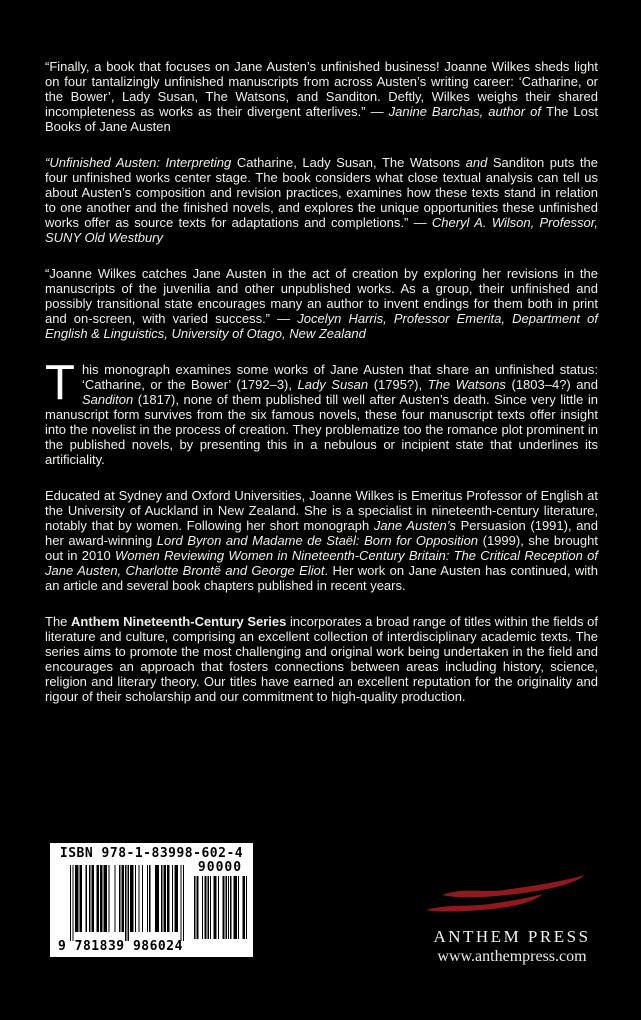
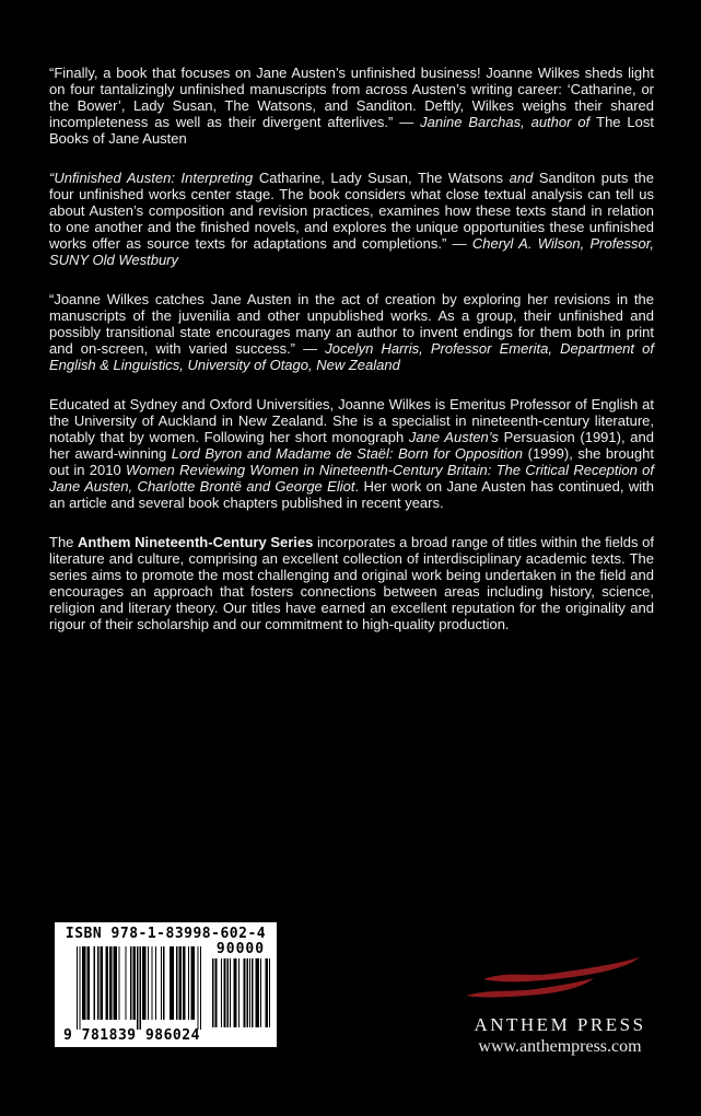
- “Finally, a book that focuses on Jane Austen’s unfinished business! Joanne Wilkes sheds light on four tantalizingly unfinished manuscripts from across Austen’s writing career: ‘Catharine, or the Bower’, Lady Susan, The Watsons, and Sanditon. Deftly, Wilkes weighs their shared incompleteness as works as their divergent afterlives.” — Janine Barchas, author of The Lost Books of Jane Austen
+ “Finally, a book that focuses on Jane Austen’s unfinished business! Joanne Wilkes sheds light on four tantalizingly unfinished manuscripts from across Austen’s writing career: ‘Catharine, or the Bower’, Lady Susan, The Watsons, and Sanditon. Deftly, Wilkes weighs their shared incompleteness as well as their divergent afterlives.” — Janine Barchas, author of The Lost Books of Jane Austen
  “Unfinished Austen: Interpreting Catharine, Lady Susan, The Watsons and Sanditon puts the four unfinished works center stage. The book considers what close textual analysis can tell us about Austen’s composition and revision practices, examines how these texts stand in relation to one another and the finished novels, and explores the unique opportunities these unfinished works offer as source texts for adaptations and completions.” — Cheryl A. Wilson, Professor, SUNY Old Westbury
  “Joanne Wilkes catches Jane Austen in the act of creation by exploring her revisions in the manuscripts of the juvenilia and other unpublished works. As a group, their unfinished and possibly transitional state encourages many an author to invent endings for them both in print and on-screen, with varied success.” — Jocelyn Harris, Professor Emerita, Department of English & Linguistics, University of Otago, New Zealand
- T
- his monograph examines some works of Jane Austen that share an unfinished status: ‘Catharine, or the Bower’ (1792–3), Lady Susan (1795?), The Watsons (1803–4?) and Sanditon (1817), none of them published till well after Austen’s death. Since very little in manuscript form survives from the six famous novels, these four manuscript texts offer insight into the novelist in the process of creation. They problematize too the romance plot prominent in the published novels, by presenting this in a nebulous or incipient state that underlines its artificiality.
  Educated at Sydney and Oxford Universities, Joanne Wilkes is Emeritus Professor of English at the University of Auckland in New Zealand. She is a specialist in nineteenth-century literature, notably that by women. Following her short monograph Jane Austen’s Persuasion (1991), and her award-winning Lord Byron and Madame de Staël: Born for Opposition (1999), she brought out in 2010 Women Reviewing Women in Nineteenth-Century Britain: The Critical Reception of Jane Austen, Charlotte Brontë and George Eliot. Her work on Jane Austen has continued, with an article and several book chapters published in recent years.
  The Anthem Nineteenth-Century Series incorporates a broad range of titles within the fields of literature and culture, comprising an excellent collection of interdisciplinary academic texts. The series aims to promote the most challenging and original work being undertaken in the field and encourages an approach that fosters connections between areas including history, science, religion and literary theory. Our titles have earned an excellent reputation for the originality and rigour of their scholarship and our commitment to high-quality production.
  ISBN 978-1-83998-602-4
  9 781839 986024
  90000
  ANTHEM PRESS
  www.anthempress.com
